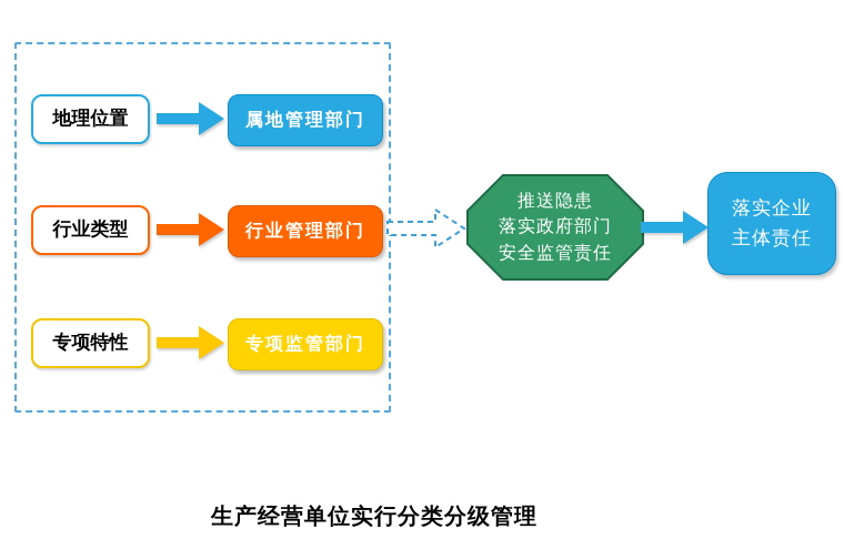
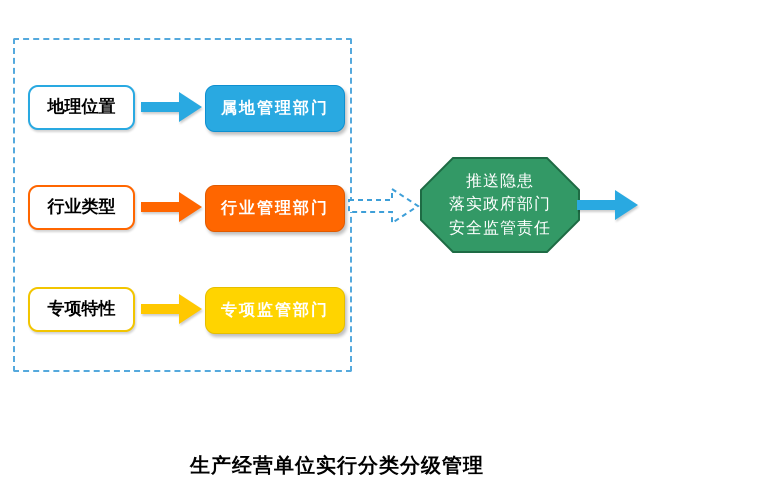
  地理位置
  属地管理部门
  行业类型
  行业管理部门
  专项特性
  专项监管部门
  推送隐患
  落实政府部门
  安全监管责任
- 落实企业
- 主体责任
  生产经营单位实行分类分级管理
